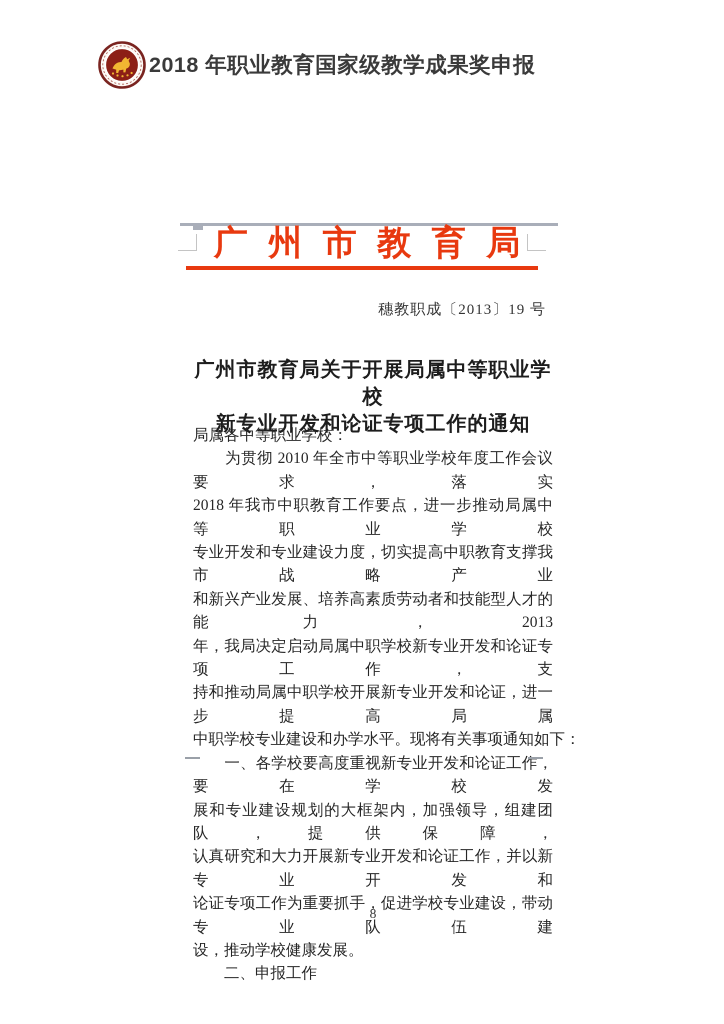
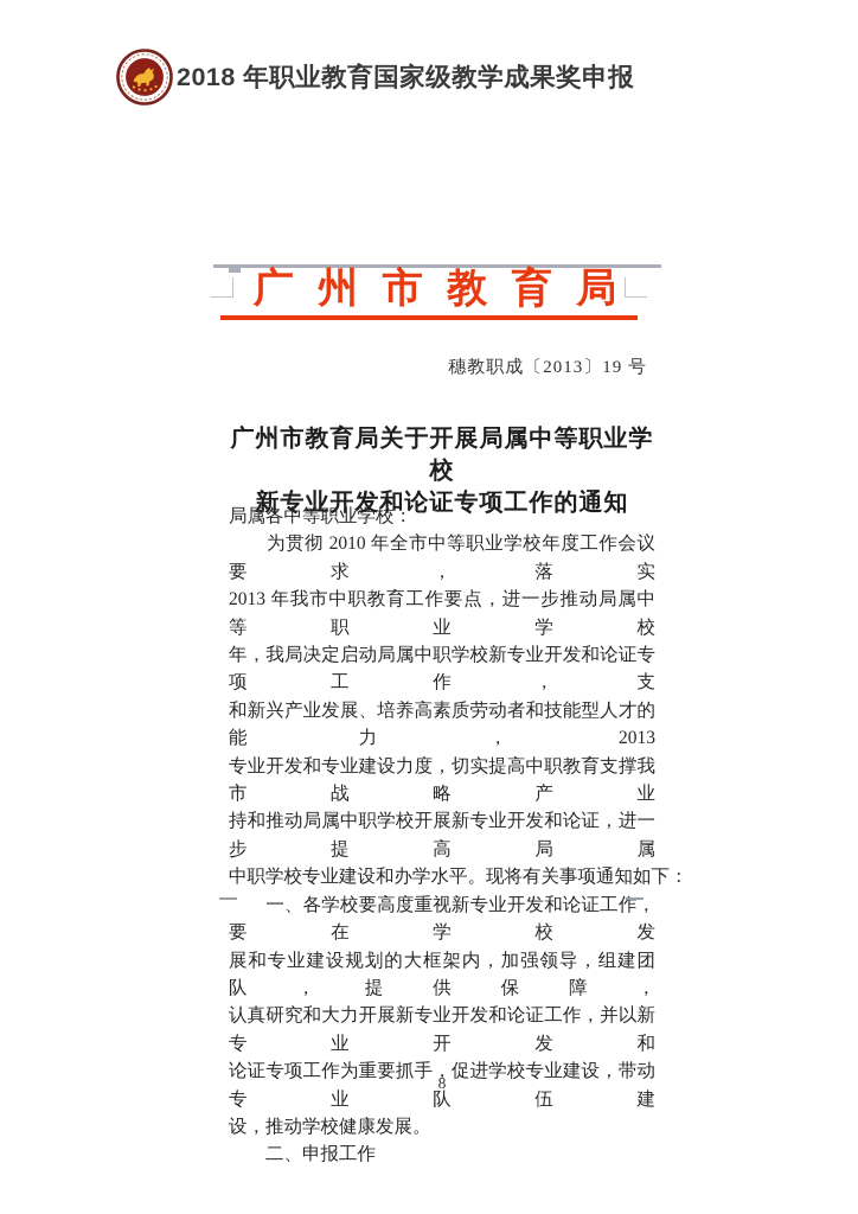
  2018 年职业教育国家级教学成果奖申报
  广 州 市 教 育 局
  穗教职成〔2013〕19 号
  广州市教育局关于开展局属中等职业学校
  新专业开发和论证专项工作的通知
  局属各中等职业学校：
  为贯彻 2010 年全市中等职业学校年度工作会议要求，落实
- 2018 年我市中职教育工作要点，进一步推动局属中等职业学校
+ 2013 年我市中职教育工作要点，进一步推动局属中等职业学校
- 专业开发和专业建设力度，切实提高中职教育支撑我市战略产业
+ 年，我局决定启动局属中职学校新专业开发和论证专项工作，支
  和新兴产业发展、培养高素质劳动者和技能型人才的能力，2013
- 年，我局决定启动局属中职学校新专业开发和论证专项工作，支
+ 专业开发和专业建设力度，切实提高中职教育支撑我市战略产业
  持和推动局属中职学校开展新专业开发和论证，进一步提高局属
  中职学校专业建设和办学水平。现将有关事项通知如下：
  一、各学校要高度重视新专业开发和论证工作，要在学校发
  展和专业建设规划的大框架内，加强领导，组建团队，提供保障，
  认真研究和大力开展新专业开发和论证工作，并以新专业开发和
  论证专项工作为重要抓手，促进学校专业建设，带动专业队伍建
  设，推动学校健康发展。
  二、申报工作
  8
